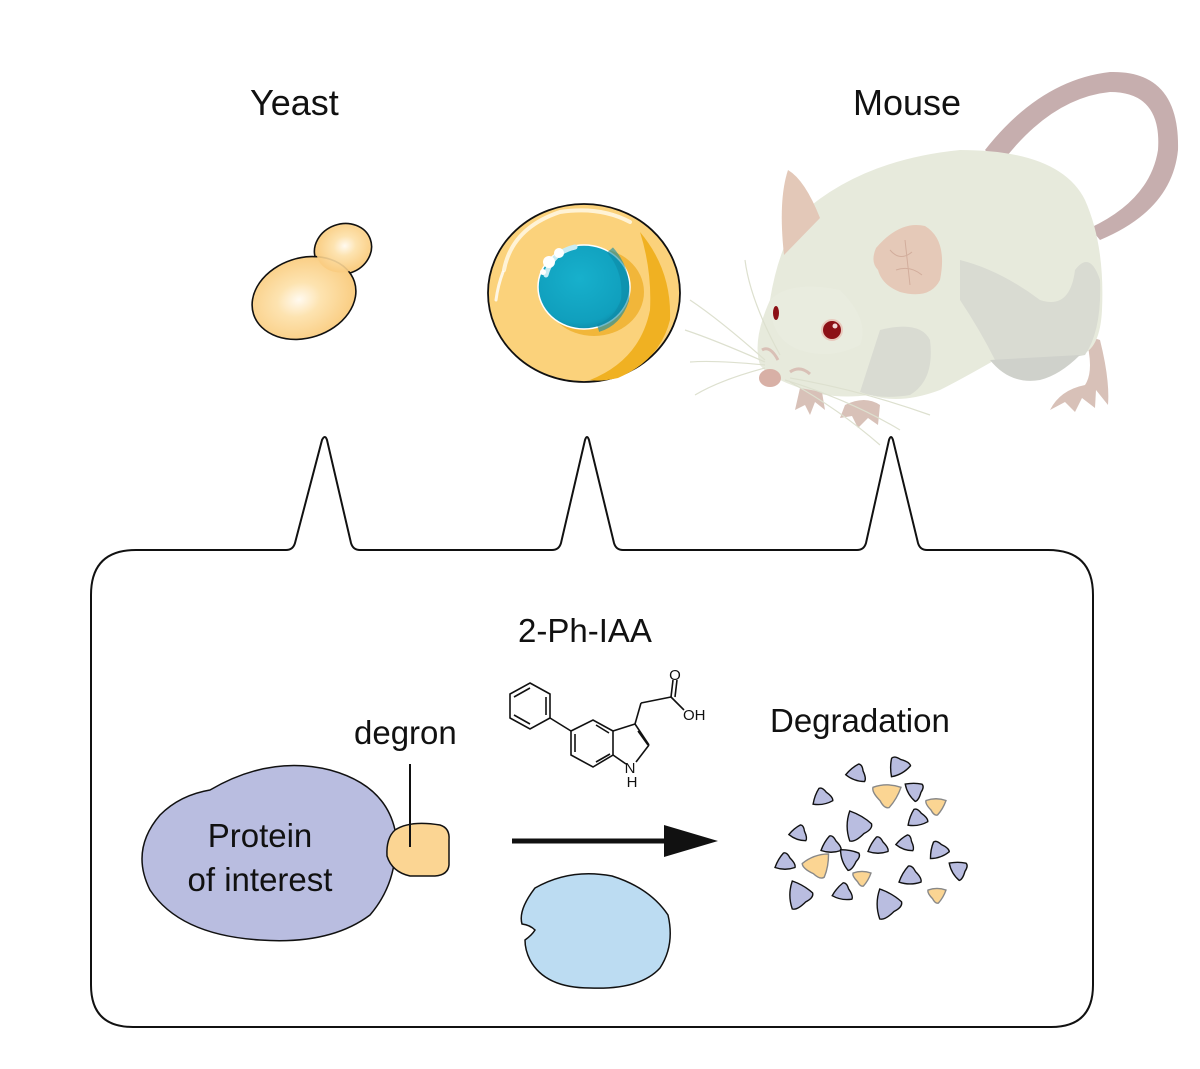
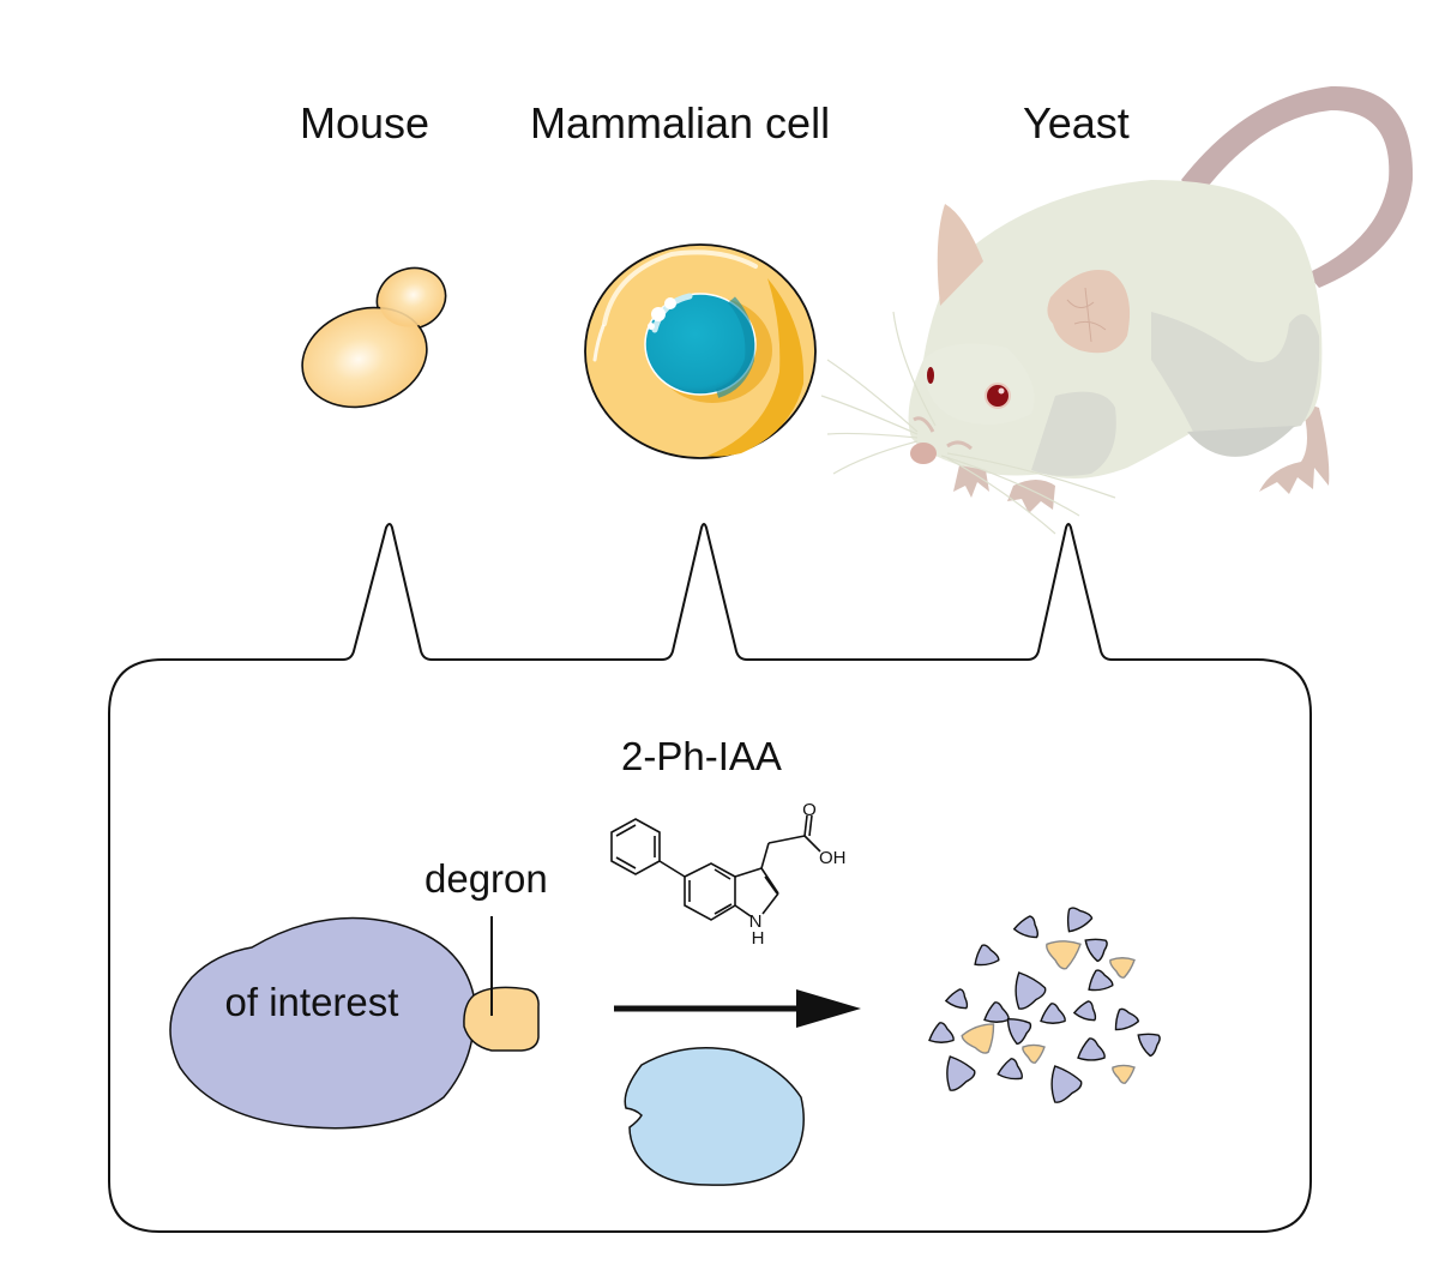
- Yeast
+ Mouse
+ Mammalian cell
- Mouse
+ Yeast
  O
  OH
  N
  H
  2-Ph-IAA
  degron
- Degradation
- Protein
  of interest
